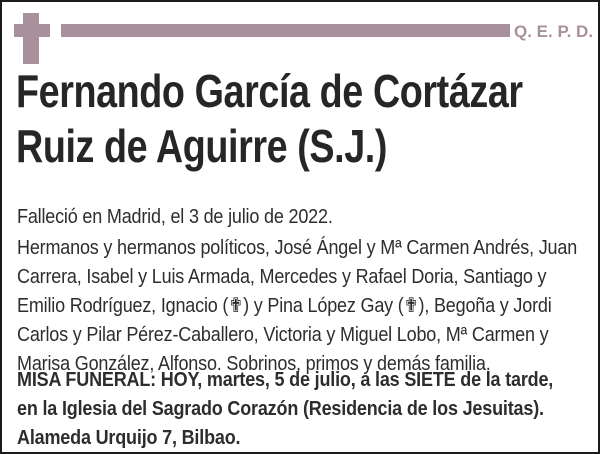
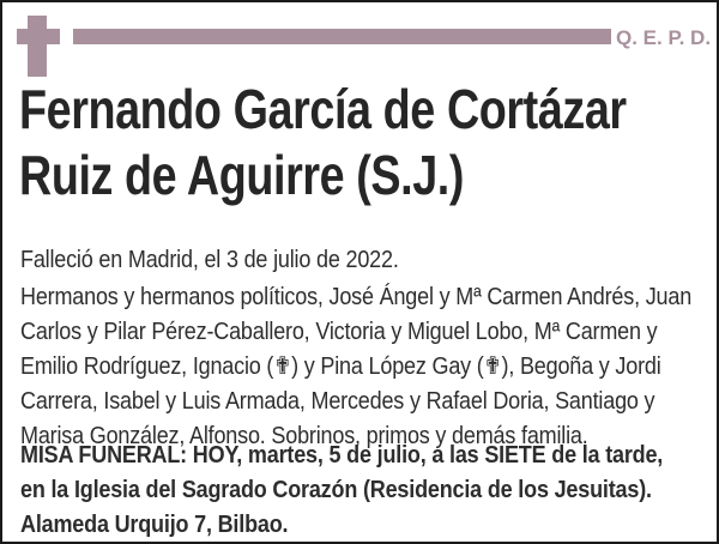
  Q. E. P. D.
  Fernando García de Cortázar
  Ruiz de Aguirre (S.J.)
  Falleció en Madrid, el 3 de julio de 2022.
  Hermanos y hermanos políticos, José Ángel y Mª Carmen Andrés, Juan
- Carrera, Isabel y Luis Armada, Mercedes y Rafael Doria, Santiago y
+ Carlos y Pilar Pérez-Caballero, Victoria y Miguel Lobo, Mª Carmen y
  Emilio Rodríguez, Ignacio (✟) y Pina López Gay (✟), Begoña y Jordi
- Carlos y Pilar Pérez-Caballero, Victoria y Miguel Lobo, Mª Carmen y
+ Carrera, Isabel y Luis Armada, Mercedes y Rafael Doria, Santiago y
  Marisa González, Alfonso. Sobrinos, primos y demás familia.
  MISA FUNERAL: HOY, martes, 5 de julio, a las SIETE de la tarde,
  en la Iglesia del Sagrado Corazón (Residencia de los Jesuitas).
  Alameda Urquijo 7, Bilbao.
